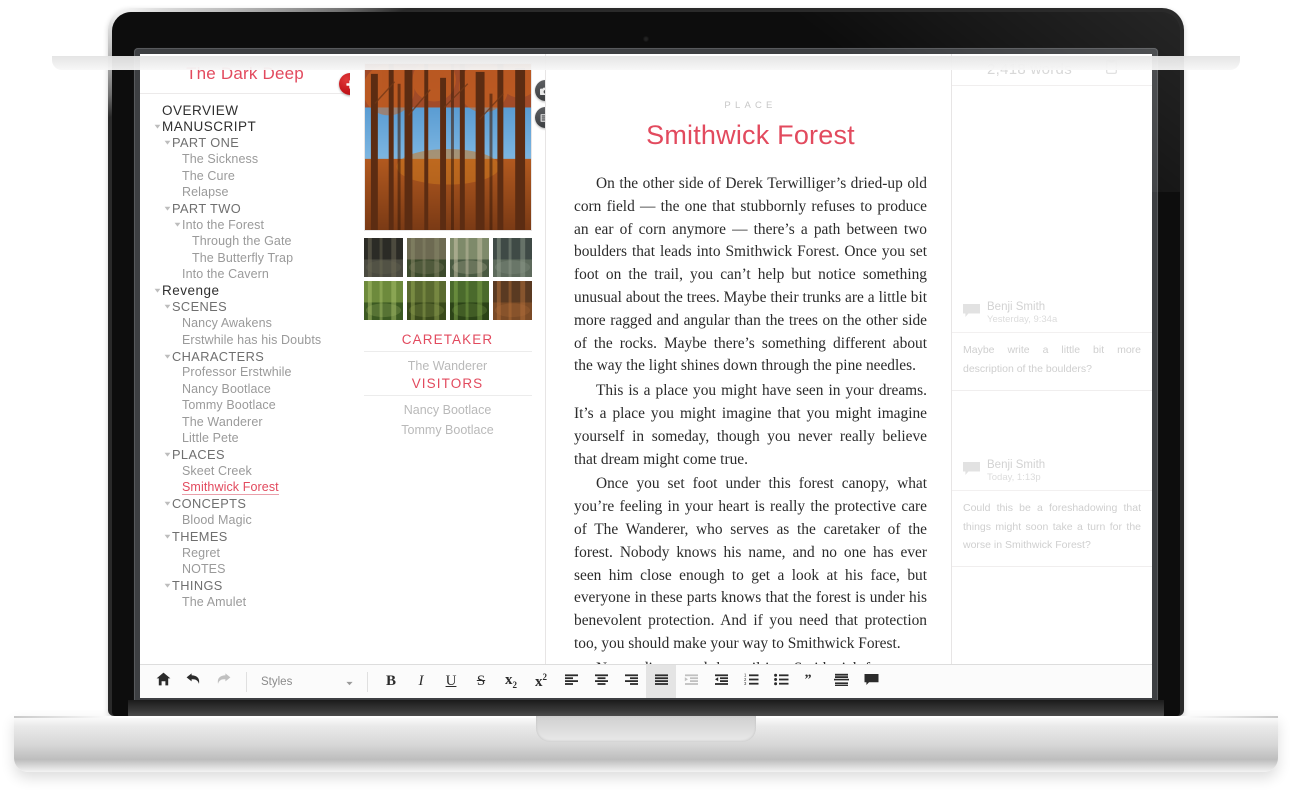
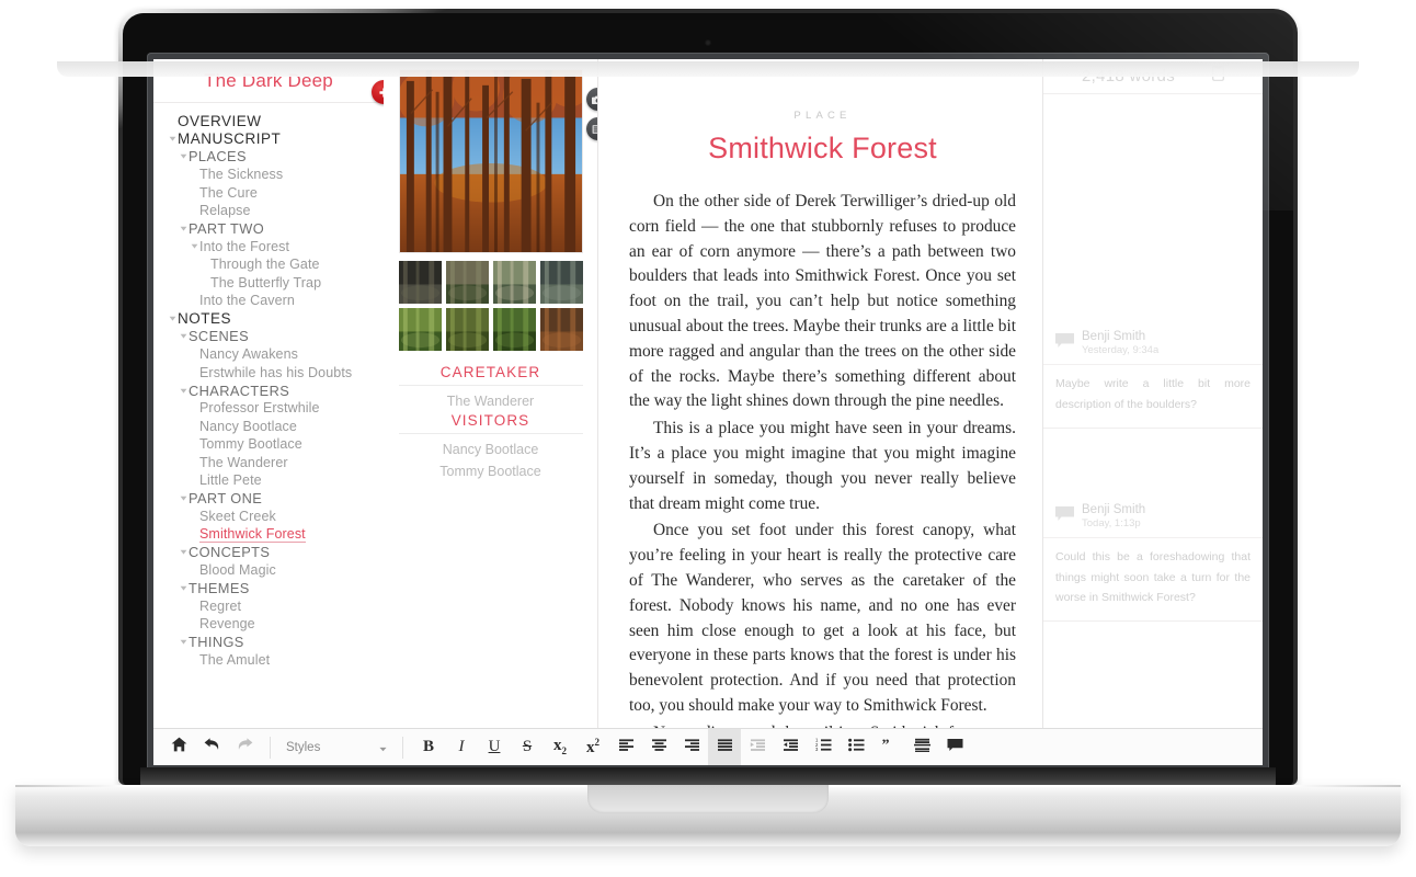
  The Dark Deep
  OVERVIEW
  MANUSCRIPT
- PART ONE
+ PLACES
  The Sickness
  The Cure
  Relapse
  PART TWO
  Into the Forest
  Through the Gate
  The Butterfly Trap
  Into the Cavern
- Revenge
+ NOTES
  SCENES
  Nancy Awakens
  Erstwhile has his Doubts
  CHARACTERS
  Professor Erstwhile
  Nancy Bootlace
  Tommy Bootlace
  The Wanderer
  Little Pete
- PLACES
+ PART ONE
  Skeet Creek
  Smithwick Forest
  CONCEPTS
  Blood Magic
  THEMES
  Regret
- NOTES
+ Revenge
  THINGS
  The Amulet
  CARETAKER
  The Wanderer
  VISITORS
  Nancy Bootlace
  Tommy Bootlace
  On the other side of Dere corn field — the one that stubbornly refuses to produce an ear of corn anymore — there’s a path between two boulders that leads into Smithwick Forest. Once you set foot on the trail, you can’t help but notice something unusual about the trees. Maybe their trunks are a little bit more ragged and angular than the trees on the other side of the rocks. Maybe there’s something different about the way the light shines down through the pine needles.
  This is a place you might have seen in your dreams. It’s a place you might imagine that you might imagine yourself in someday, though you never really believe that dream might come true.
  Once you set foot under this forest canopy, what you’re feeling in your heart is really the protective care of The Wanderer, who serves as the caretaker of the forest. Nobody knows his name, and no one has ever seen him close enough to get a look at his face, but everyone in these parts knows that the forest is under his benevolent protection. And if you need that protection too, you should make your way to Smithwick Forest.
  Benji Smith
  Yesterday, 9:34a
  Maybe write a little bit more description of the boulders?
  Benji Smith
  Today, 1:13p
  Could this be a foreshadowing that things might soon take a turn for the worse in Smithwick Forest?
  Styles
  B
  I
  U
  S
  x2
  x2
  ”
